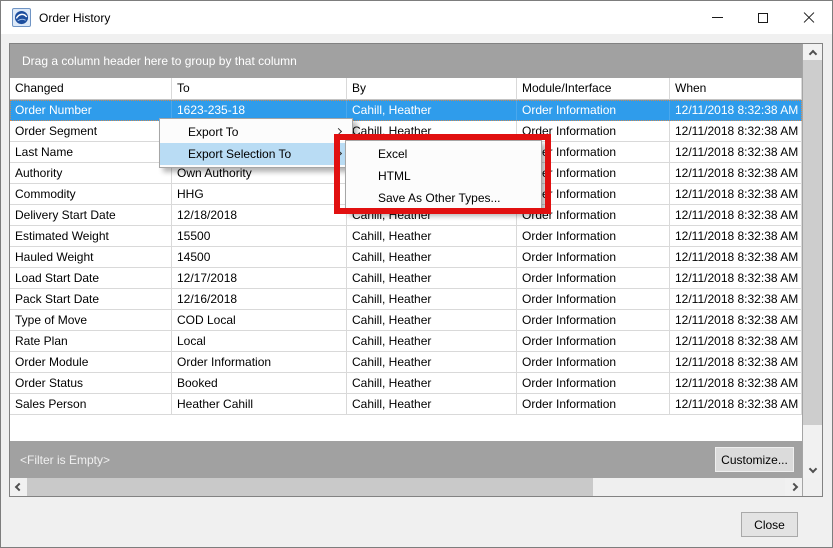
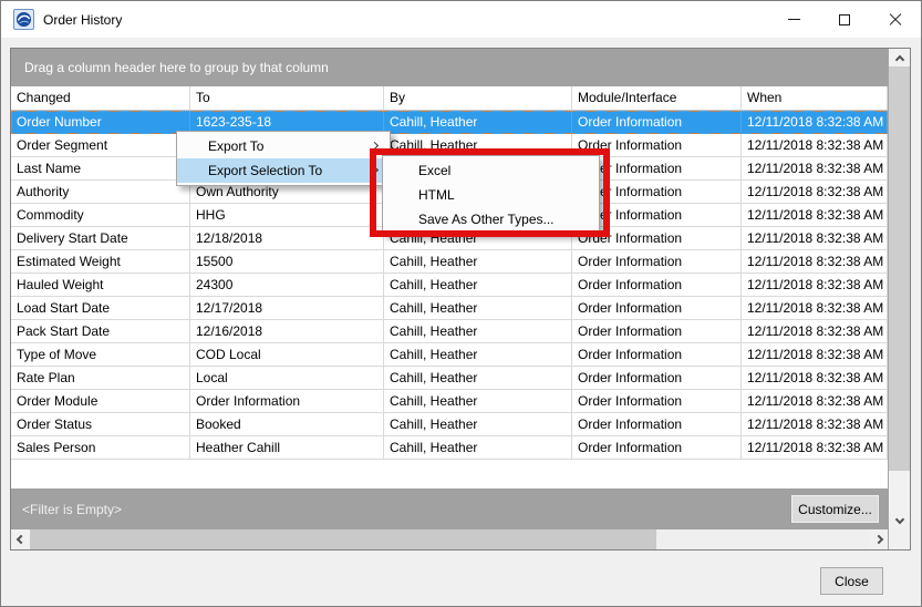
  Order History
  Drag a column header here to group by that column
  Changed
  To
  By
  Module/Interface
  When
  Order Number
  1623-235-18
  Cahill, Heather
  Order Information
  12/11/2018 8:32:38 AM
  Order Segment
  Cahill, Heather
  Order Information
  12/11/2018 8:32:38 AM
  Last Name
  er Information
  12/11/2018 8:32:38 AM
  Authority
  Own Authority
  er Information
  12/11/2018 8:32:38 AM
  Commodity
  HHG
  er Information
  12/11/2018 8:32:38 AM
  Delivery Start Date
  12/18/2018
  Cahill, Heather
  Order Information
  12/11/2018 8:32:38 AM
  Estimated Weight
  15500
  Cahill, Heather
  Order Information
  12/11/2018 8:32:38 AM
  Hauled Weight
- 14500
+ 24300
  Cahill, Heather
  Order Information
  12/11/2018 8:32:38 AM
  Load Start Date
  12/17/2018
  Cahill, Heather
  Order Information
  12/11/2018 8:32:38 AM
  Pack Start Date
  12/16/2018
  Cahill, Heather
  Order Information
  12/11/2018 8:32:38 AM
  Type of Move
  COD Local
  Cahill, Heather
  Order Information
  12/11/2018 8:32:38 AM
  Rate Plan
  Local
  Cahill, Heather
  Order Information
  12/11/2018 8:32:38 AM
  Order Module
  Order Information
  Cahill, Heather
  Order Information
  12/11/2018 8:32:38 AM
  Order Status
  Booked
  Cahill, Heather
  Order Information
  12/11/2018 8:32:38 AM
  Sales Person
  Heather Cahill
  Cahill, Heather
  Order Information
  12/11/2018 8:32:38 AM
  <Filter is Empty>
  Customize...
  Close
  Export To
  Export Selection To
  Excel
  HTML
  Save As Other Types...
